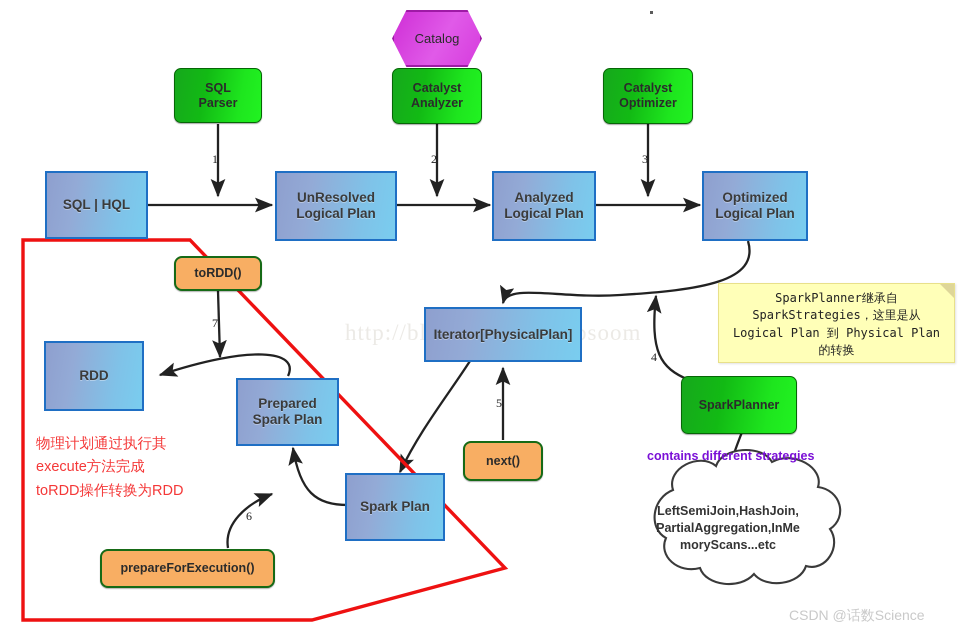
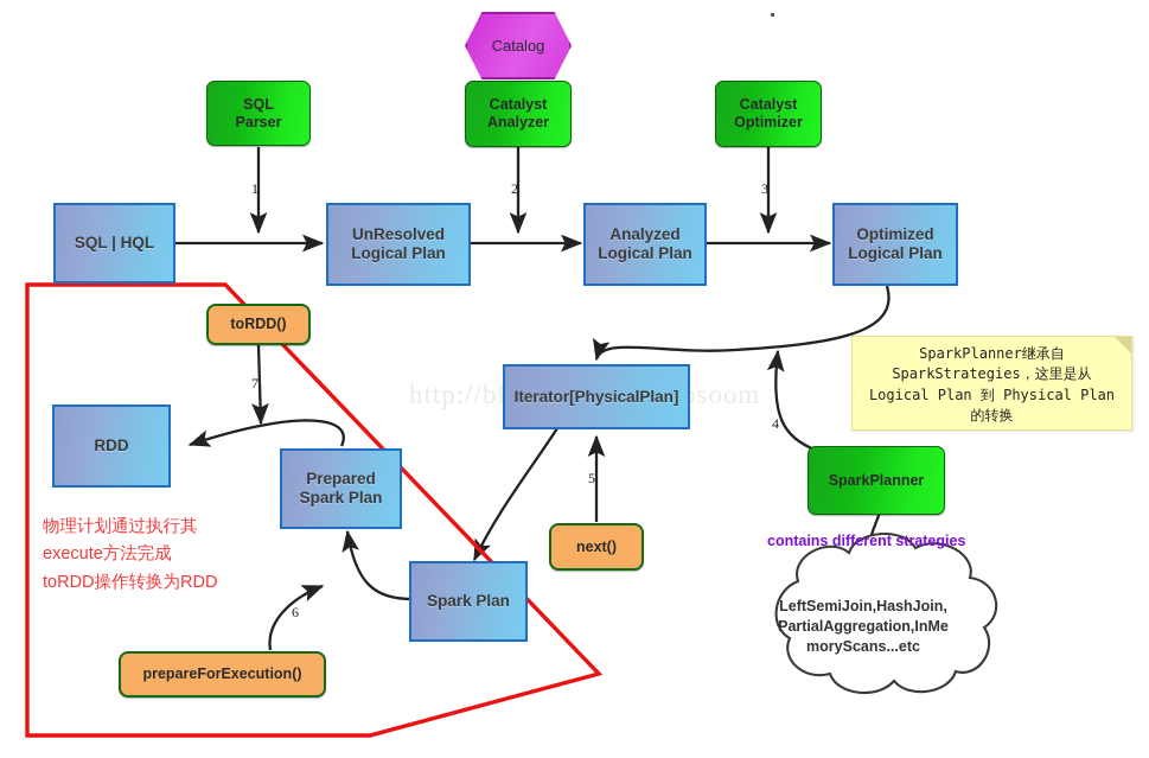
  Catalog
  SQL
  Parser
  Catalyst
  Analyzer
  Catalyst
  Optimizer
  SQL | HQL
  UnResolved
  Logical Plan
  Analyzed
  Logical Plan
  Optimized
  Logical Plan
  Iterator[PhysicalPlan]
  next()
  SparkPlanner
  Spark Plan
  Prepared
  Spark Plan
  prepareForExecution()
  toRDD()
  RDD
  LeftSemiJoin,HashJoin,
  PartialAggregation,InMe
  moryScans...etc
  SparkPlanner继承自
  SparkStrategies，这里是从
  Logical Plan 到 Physical Plan
  的转换
  物理计划通过执行其
  execute方法完成
  toRDD操作转换为RDD
  contains different strategies
  1
  2
  3
  4
  5
  6
  7
- CSDN @话数Science
